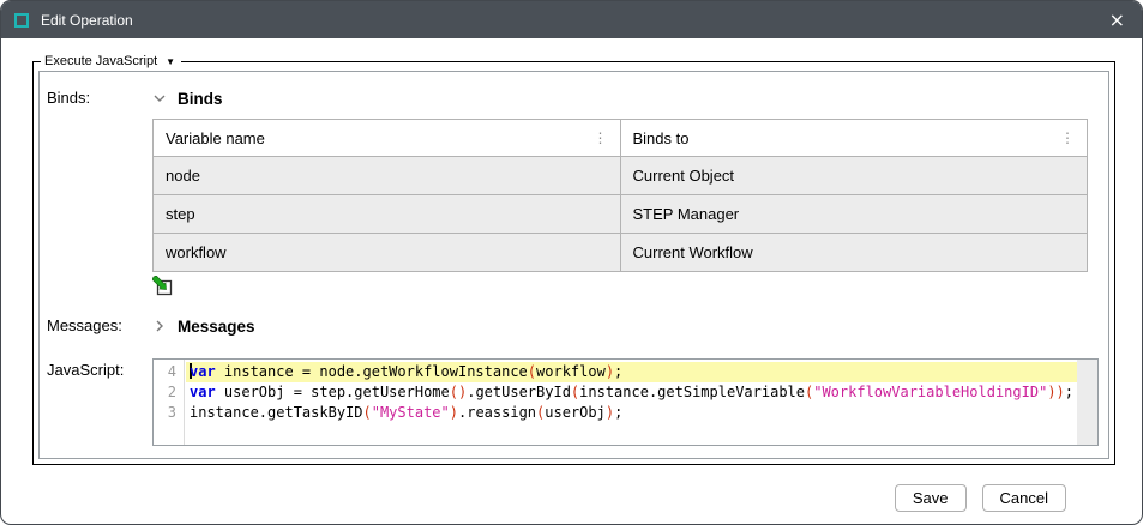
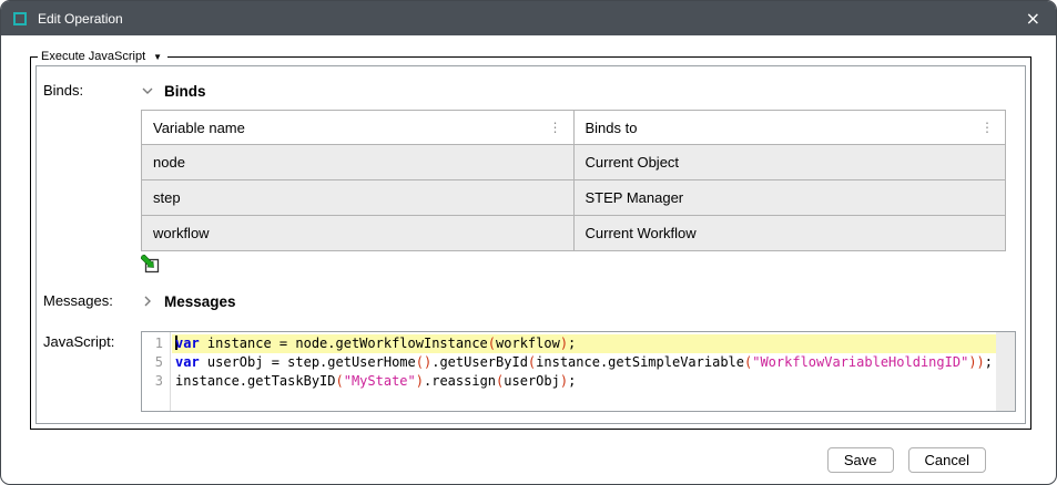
  Edit Operation
  ×
  Execute JavaScript
  ▼
  Binds:
  Binds
  Variable name ⋮	Binds to ⋮
  node	Current Object
  step	STEP Manager
  workflow	Current Workflow
  Messages:
  Messages
  JavaScript:
- 4
+ 1
- 2
+ 5
  3
  var instance = node.getWorkflowInstance(workflow);
  var userObj = step.getUserHome().getUserById(instance.getSimpleVariable("WorkflowVariableHoldingID"));
  instance.getTaskByID("MyState").reassign(userObj);
  Save
  Cancel
